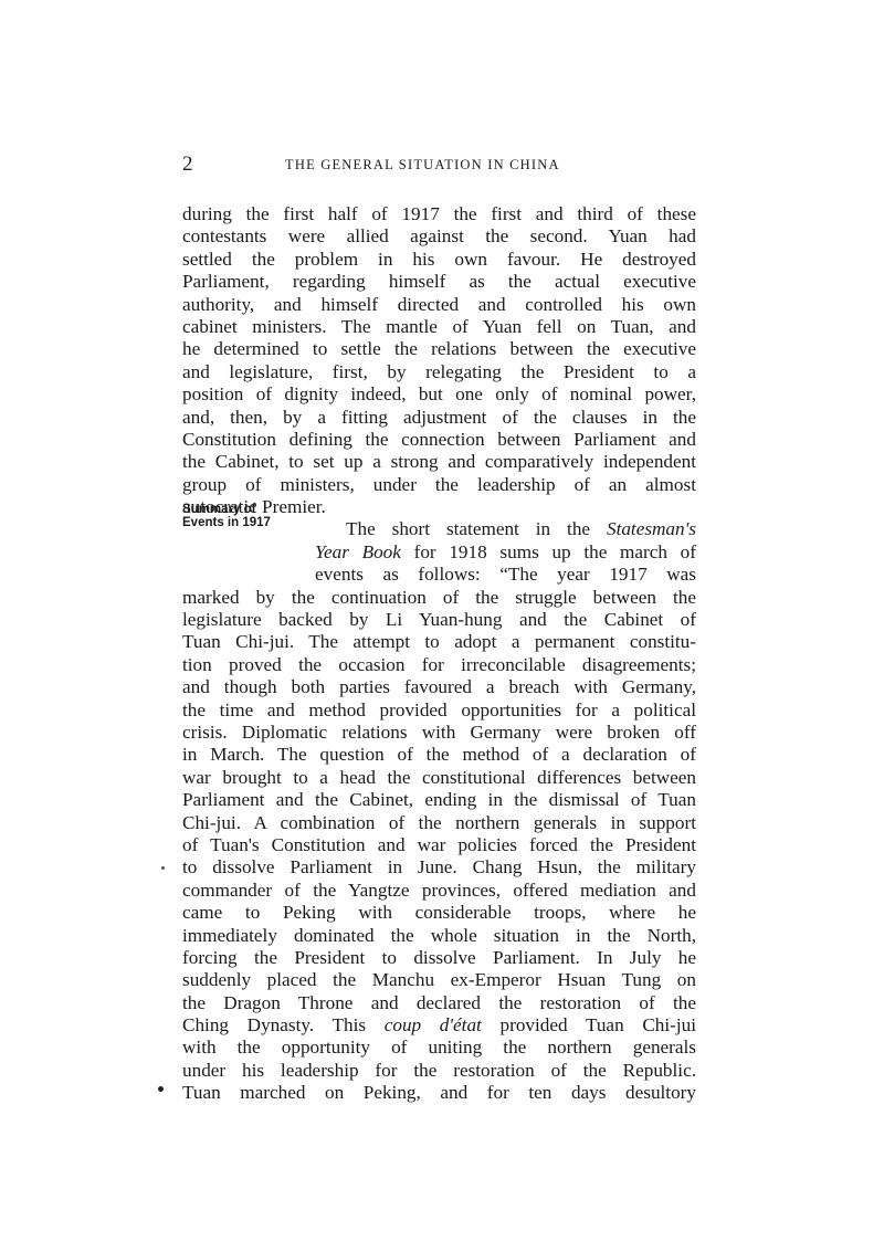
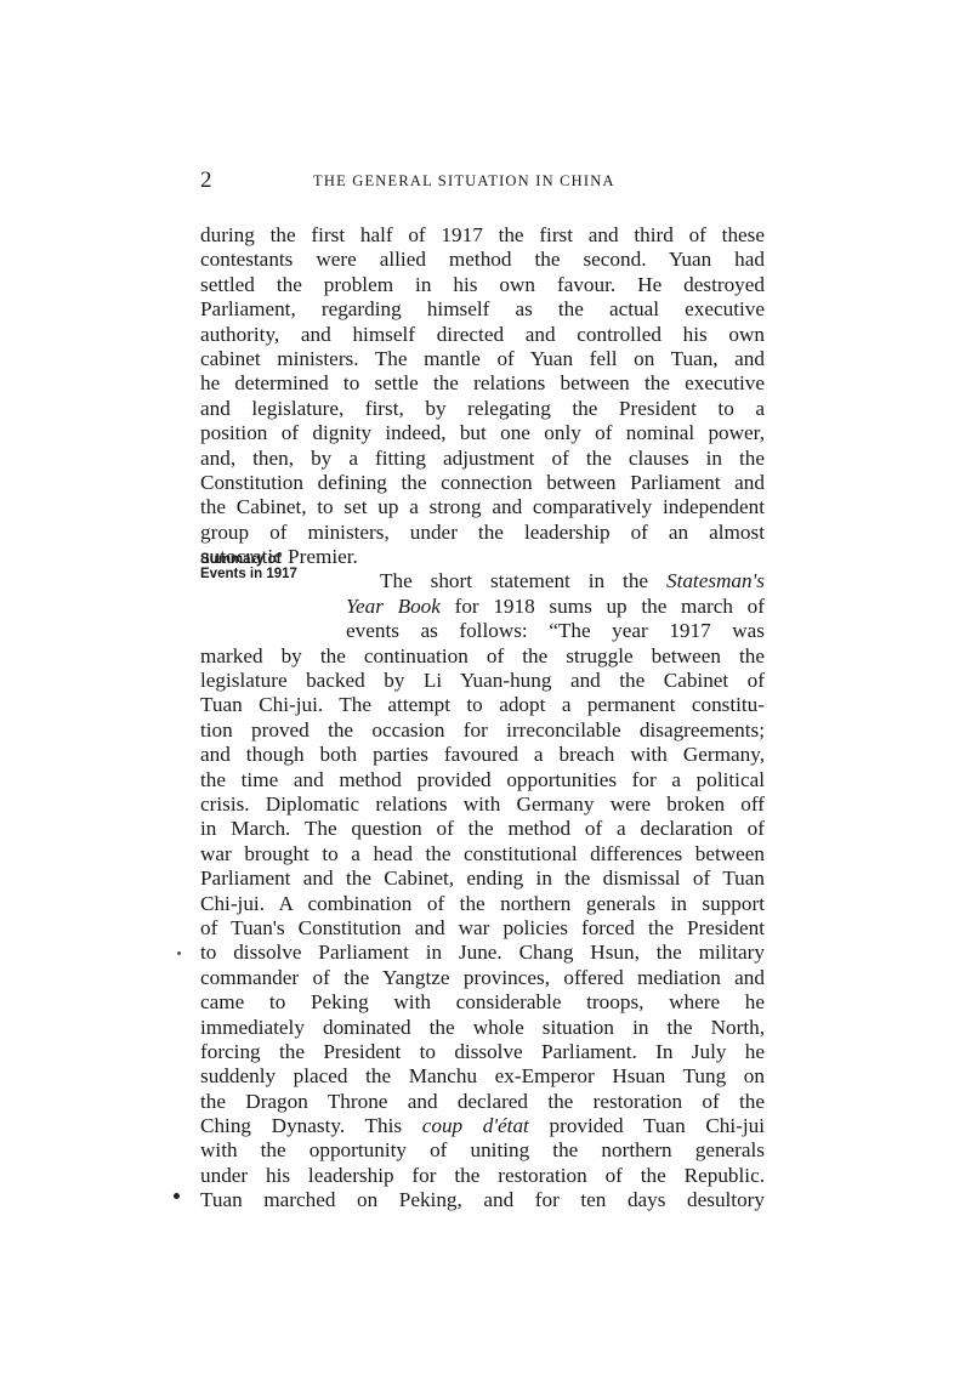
  2
  THE GENERAL SITUATION IN CHINA
  during the first half of 1917 the first and third of these
- contestants were allied against the second. Yuan had
+ contestants were allied method the second. Yuan had
  settled the problem in his own favour. He destroyed
  Parliament, regarding himself as the actual executive
  authority, and himself directed and controlled his own
  cabinet ministers. The mantle of Yuan fell on Tuan, and
  he determined to settle the relations between the executive
  and legislature, first, by relegating the President to a
  position of dignity indeed, but one only of nominal power,
  and, then, by a fitting adjustment of the clauses in the
  Constitution defining the connection between Parliament and
  the Cabinet, to set up a strong and comparatively independent
  group of ministers, under the leadership of an almost
  autocratic Premier.
  The short statement in the Statesman's
  Year Book for 1918 sums up the march of
  events as follows: “The year 1917 was
  marked by the continuation of the struggle between the
  legislature backed by Li Yuan-hung and the Cabinet of
  Tuan Chi-jui. The attempt to adopt a permanent constitu-
  tion proved the occasion for irreconcilable disagreements;
  and though both parties favoured a breach with Germany,
  the time and method provided opportunities for a political
  crisis. Diplomatic relations with Germany were broken off
  in March. The question of the method of a declaration of
  war brought to a head the constitutional differences between
  Parliament and the Cabinet, ending in the dismissal of Tuan
  Chi-jui. A combination of the northern generals in support
  of Tuan's Constitution and war policies forced the President
  to dissolve Parliament in June. Chang Hsun, the military
  commander of the Yangtze provinces, offered mediation and
  came to Peking with considerable troops, where he
  immediately dominated the whole situation in the North,
  forcing the President to dissolve Parliament. In July he
  suddenly placed the Manchu ex-Emperor Hsuan Tung on
  the Dragon Throne and declared the restoration of the
  Ching Dynasty. This coup d'état provided Tuan Chi-jui
  with the opportunity of uniting the northern generals
  under his leadership for the restoration of the Republic.
  Tuan marched on Peking, and for ten days desultory
  Summary of
  Events in 1917
